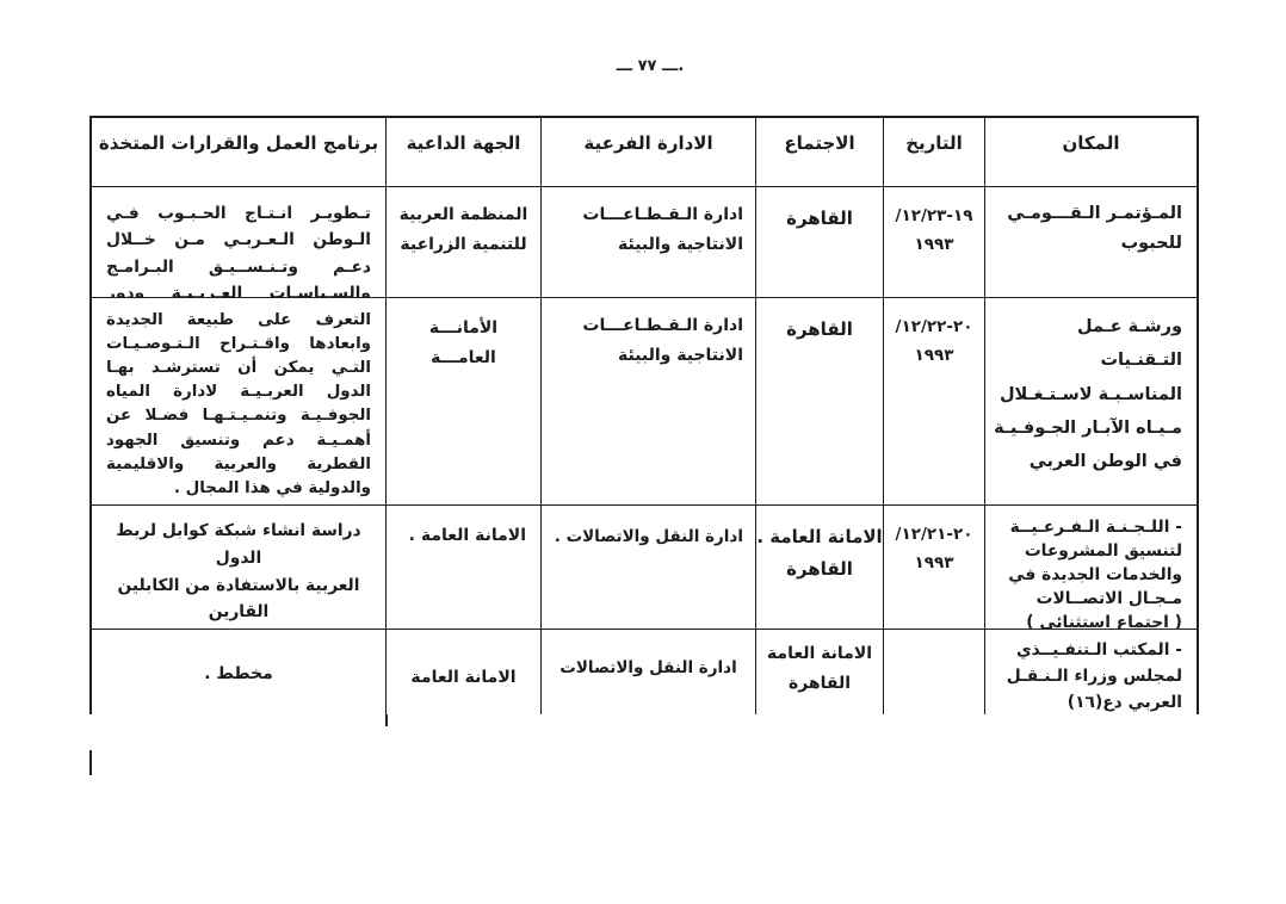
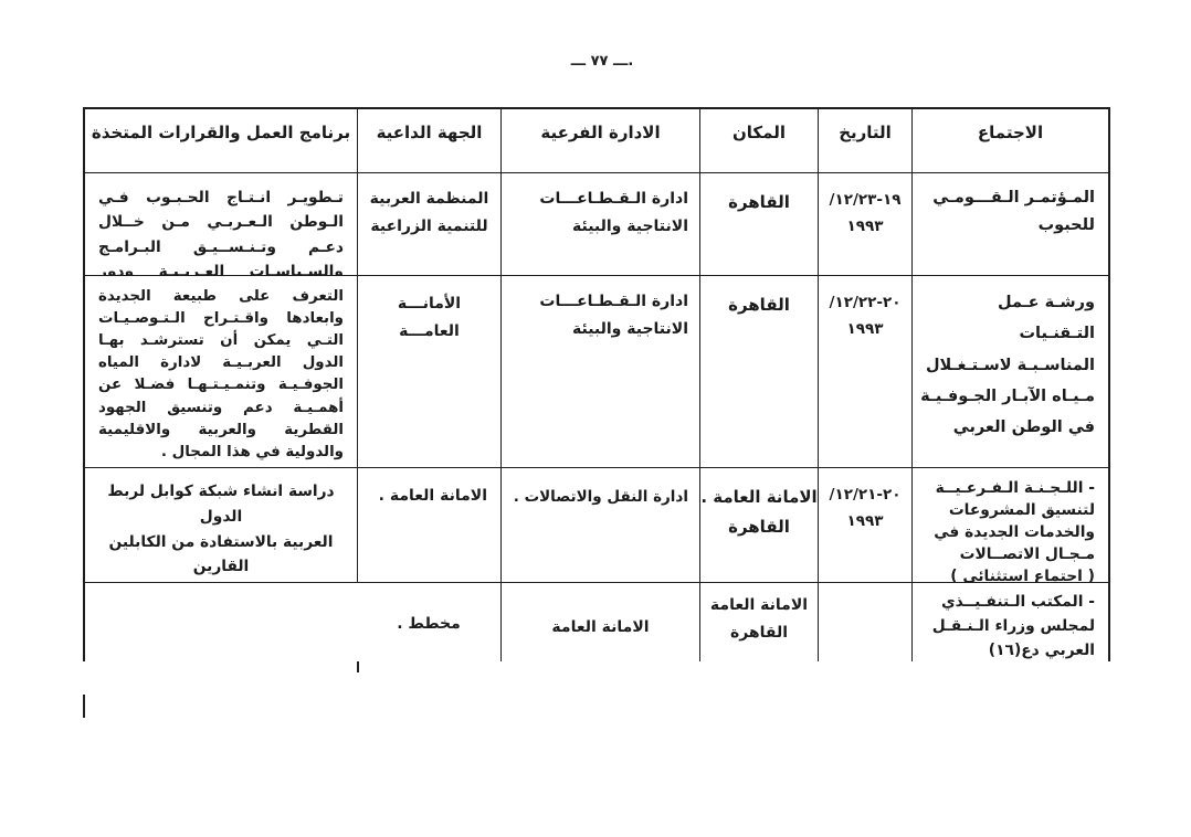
  ـــ ٧٧ ـــ.
- المكان
+ الاجتماع
  التاريخ
- الاجتماع
+ المكان
  الادارة الفرعية
  الجهة الداعية
  برنامج العمل والقرارات المتخذة
  المـؤتمـر الـقـــومـي
  للحبوب
  ١٩-٢٣‏/١٢/
  ١٩٩٣
  القاهرة
  ادارة الـقـطـاعـــات
  الانتاجية والبيئة
  المنظمة العربية
  للتنمية الزراعية
  تـطويـر انـتـاج الحـبـوب فـي الـوطن الـعـربـي مـن خــلال دعـم وتـنـســيـق البـرامـج والسـياسـات العـربـيـة ودور
  ورشـة عـمل التـقنـيات
  المناسـبـة لاسـتـغـلال
  مـيـاه الآبـار الجـوفـيـة
  في الوطن العربي
  ٢٠-٢٢‏/١٢/
  ١٩٩٣
  القاهرة
  ادارة الـقـطـاعـــات
  الانتاجية والبيئة
  الأمانـــة العامـــة
  التعرف على طبيعة الجديدة وابعادها واقـتـراح الـتـوصـيـات التـي يمكن أن تسترشـد بهـا الدول العربـيـة لادارة المياه الجوفـيـة وتنمـيـتـهـا فضـلا عن أهمـيـة دعم وتنسيق الجهود القطرية والعربية والاقليمية والدولية في هذا المجال .
  - اللـجـنـة الـفـرعـيــة
  لتنسيق المشروعات
  والخدمات الجديدة في
  مـجـال الاتصــالات
  ( اجتماع استثنائي )
  ٢٠-٢١‏/١٢/
  ١٩٩٣
  الامانة العامة .
  القاهرة
  ادارة النقل والاتصالات .
  الامانة العامة .
  دراسة انشاء شبكة كوابل لربط الدول
  العربية بالاستفادة من الكابلين
  القارين
  - المكتب الـتنفـيــذي
  لمجلس وزراء الـنـقـل
  العربي دع(١٦)
  الامانة العامة
  القاهرة
- ادارة النقل والاتصالات
  الامانة العامة
  مخطط .
